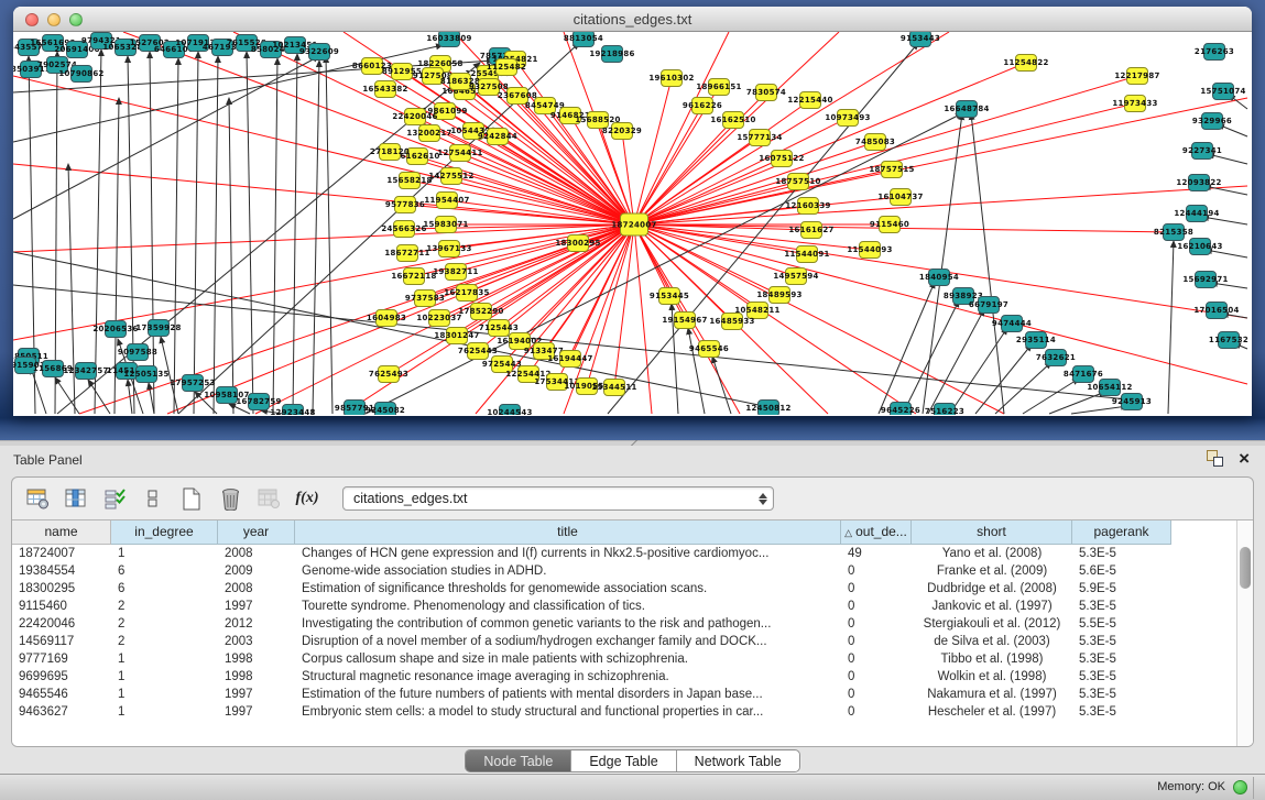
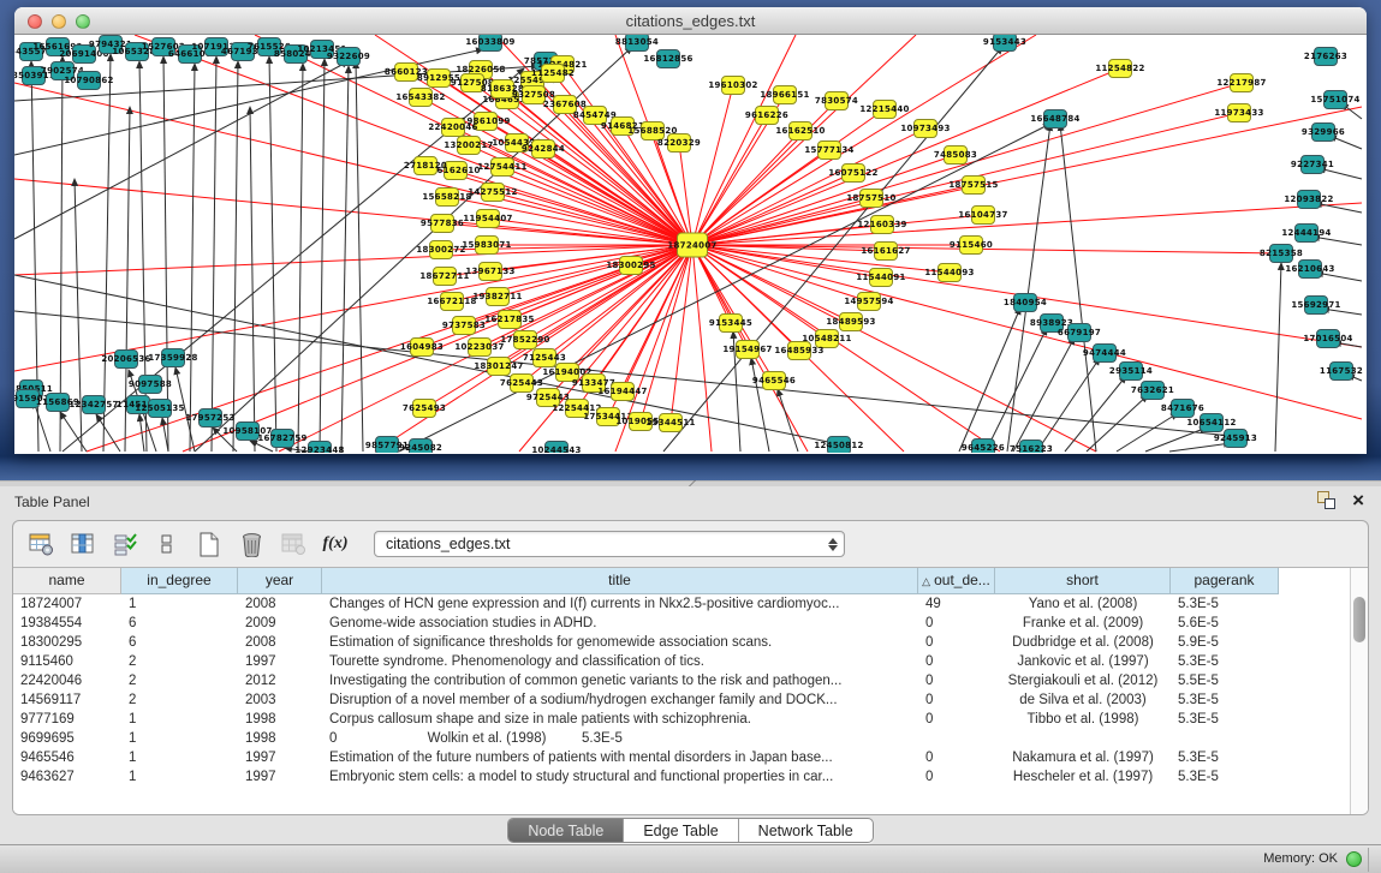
  citations_edges.txt
  43557
  165616
  20691406
  979432
  106532
  152760
  646610
  107191
  467193
  761552
  858024
  102134
  9322609
  16033809
  8813054
- 19218986
+ 16812856
  9153443
  850391
  790257
  10790862
  91590
  1156869
  12342757
  20206536
  9097588
  11451
  17359928
  12505135
  17957253
  10958107
  16782759
  12923448
  9857791
  9245082
  10244543
  12450812
  9645226
  7516223
  16648784
  1840954
  893892
  6679197
  9474444
  2935114
  7632621
  8471676
  10654112
  9245913
  8215358
  15751074
  9329966
  9227341
  12093822
  12444194
  16210643
  15692971
  17016504
  1167532
  2176263
  166465
  9861099
  13200217
  6162610
  15658218
  9577836
- 24566326
+ 18300272
  18672711
  16672118
  9737583
  10223037
  18301247
  7625443
  9725443
  1225441
  1753441
  1019055
  15344511
  105443
  12754411
  14275512
  11954407
  15983071
  13967133
  19382711
  16217835
  17852290
  7125443
  16194002
  913347
  16194447
  9616226
  16162510
  15777134
  16075122
  18757510
  12160339
  16161627
  11544091
  14957594
  18489593
  10548211
  16485933
  19610302
  18966151
  7830574
  12215440
  10973493
  7485083
  18757515
  16104737
  9115460
  11544093
  8660123
  8912955
  18226058
  912750
  16543382
  818632
  9327508
  1125482
  2367608
  8454749
  914682
  15688520
  8220329
  9242844
  22420046
  2718120
  18724007
  18300295
  1604983
  7625493
  9153445
  19154967
  9465546
  11254822
  12217987
  11973433
  Table Panel
  ×
  f(x)
  citations_edges.txt
  name
  in_degree
  year
  title
  △ out_de...
  short
  pagerank
  18724007
  1
  2008
  Changes of HCN gene expression and I(f) currents in Nkx2.5-positive cardiomyoc...
  49
  Yano et al. (2008)
  5.3E-5
  19384554
  6
  2009
  Genome-wide association studies in ADHD.
  0
  Franke et al. (2009)
  5.6E-5
  18300295
  6
  2008
  Estimation of significance thresholds for genomewide association scans.
  0
  Dudbridge et al. (2008)
  5.9E-5
  9115460
  2
  1997
  Tourette syndrome. Phenomenology and classification of tics.
  0
  Jankovic et al. (1997)
  5.3E-5
  22420046
  2
  2012
  Investigating the contribution of common genetic variants to the risk and pathogen...
  0
  Stergiakouli et al. (2012)
  5.5E-5
  14569117
  2
  2003
  Disruption of a novel member of a sodium/hydrogen exchanger family and DOCK...
  0
  de Silva et al. (2003)
  5.3E-5
  9777169
  1
  1998
  Corpus callosum shape and size in male patients with schizophrenia.
  0
  Tibbo et al. (1998)
  5.3E-5
  9699695
  1
  1998
- Structural magnetic resonance image averaging in schizophrenia.
  0
  Wolkin et al. (1998)
  5.3E-5
  9465546
  1
  1997
  Estimation of the future numbers of patients with mental disorders in Japan base...
  0
  Nakamura et al. (1997)
  5.3E-5
  9463627
  1
  1997
  Embryonic stem cells: a model to study structural and functional properties in car...
  0
  Hescheler et al. (1997)
  5.3E-5
  Node Table
  Edge Table
  Network Table
  Memory: OK
